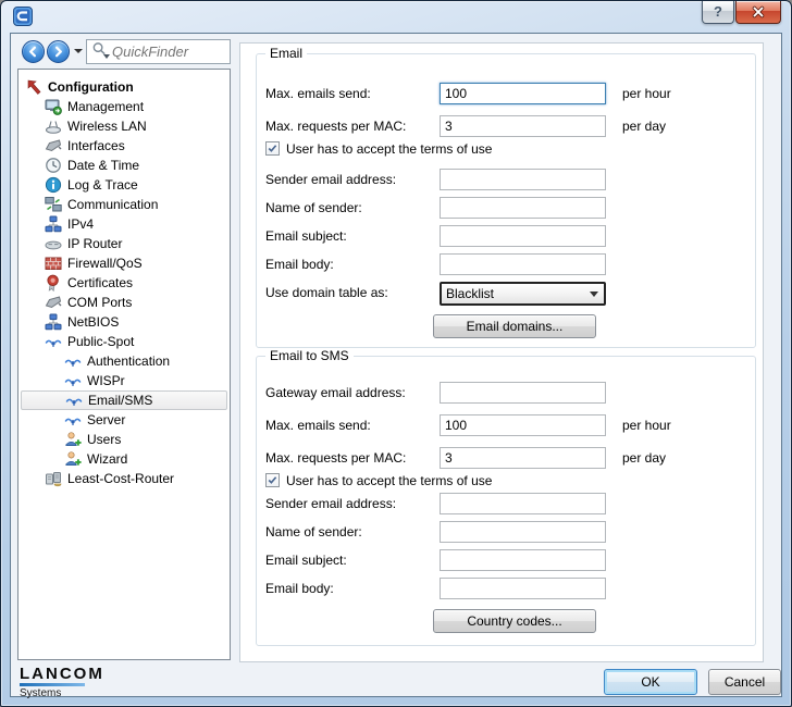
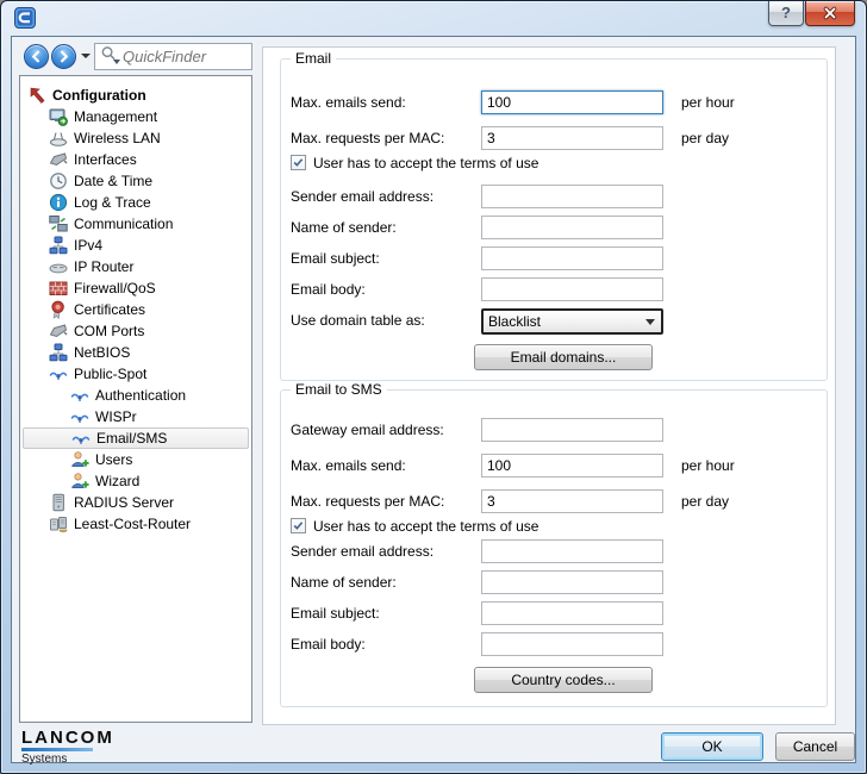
  ?
  QuickFinder
  Configuration
  Management
  Wireless LAN
  Interfaces
  Date & Time
  Log & Trace
  Communication
  IPv4
  IP Router
  Firewall/QoS
  Certificates
  COM Ports
  NetBIOS
  Public-Spot
  Authentication
  WISPr
  Email/SMS
- Server
  Users
  Wizard
+ RADIUS Server
  Least-Cost-Router
  Email
  Max. emails send:
  100
  per hour
  Max. requests per MAC:
  3
  per day
  User has to accept the terms of use
  Sender email address:
  Name of sender:
  Email subject:
  Email body:
  Use domain table as:
  Blacklist
  Email domains...
  Email to SMS
  Gateway email address:
  Max. emails send:
  100
  per hour
  Max. requests per MAC:
  3
  per day
  User has to accept the terms of use
  Sender email address:
  Name of sender:
  Email subject:
  Email body:
  Country codes...
  LANCOM
  Systems
  OK
  Cancel
